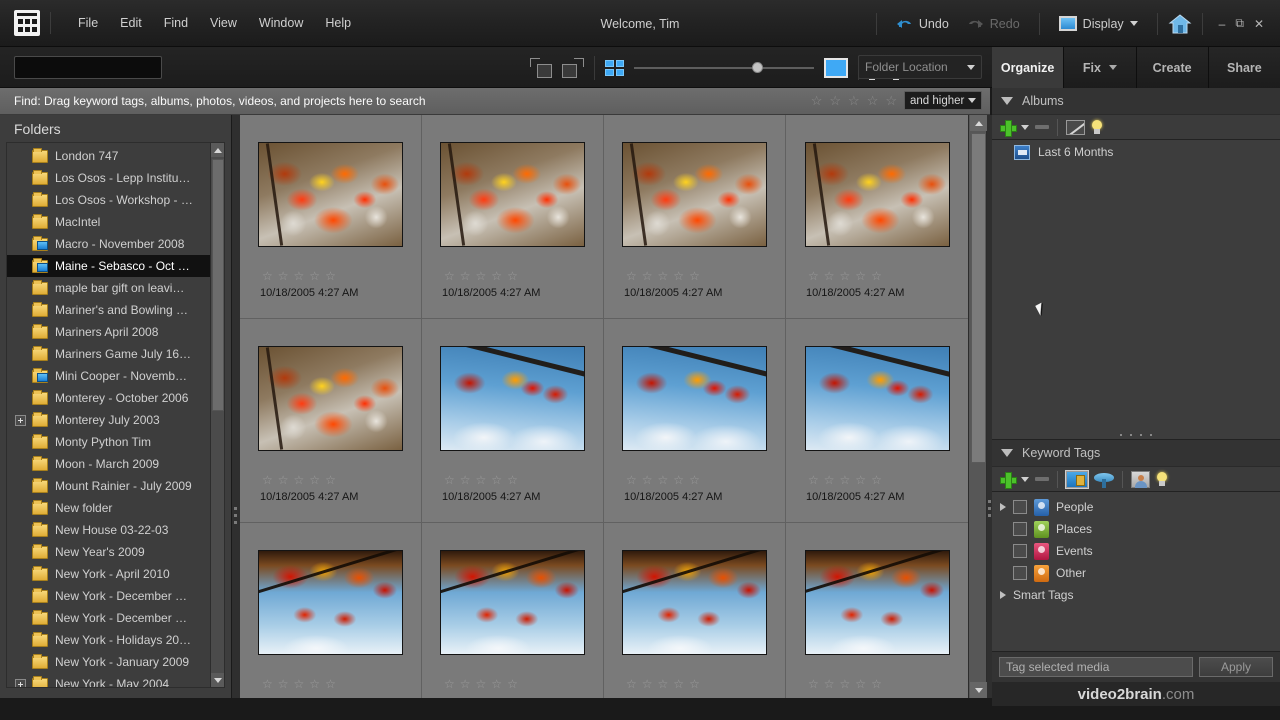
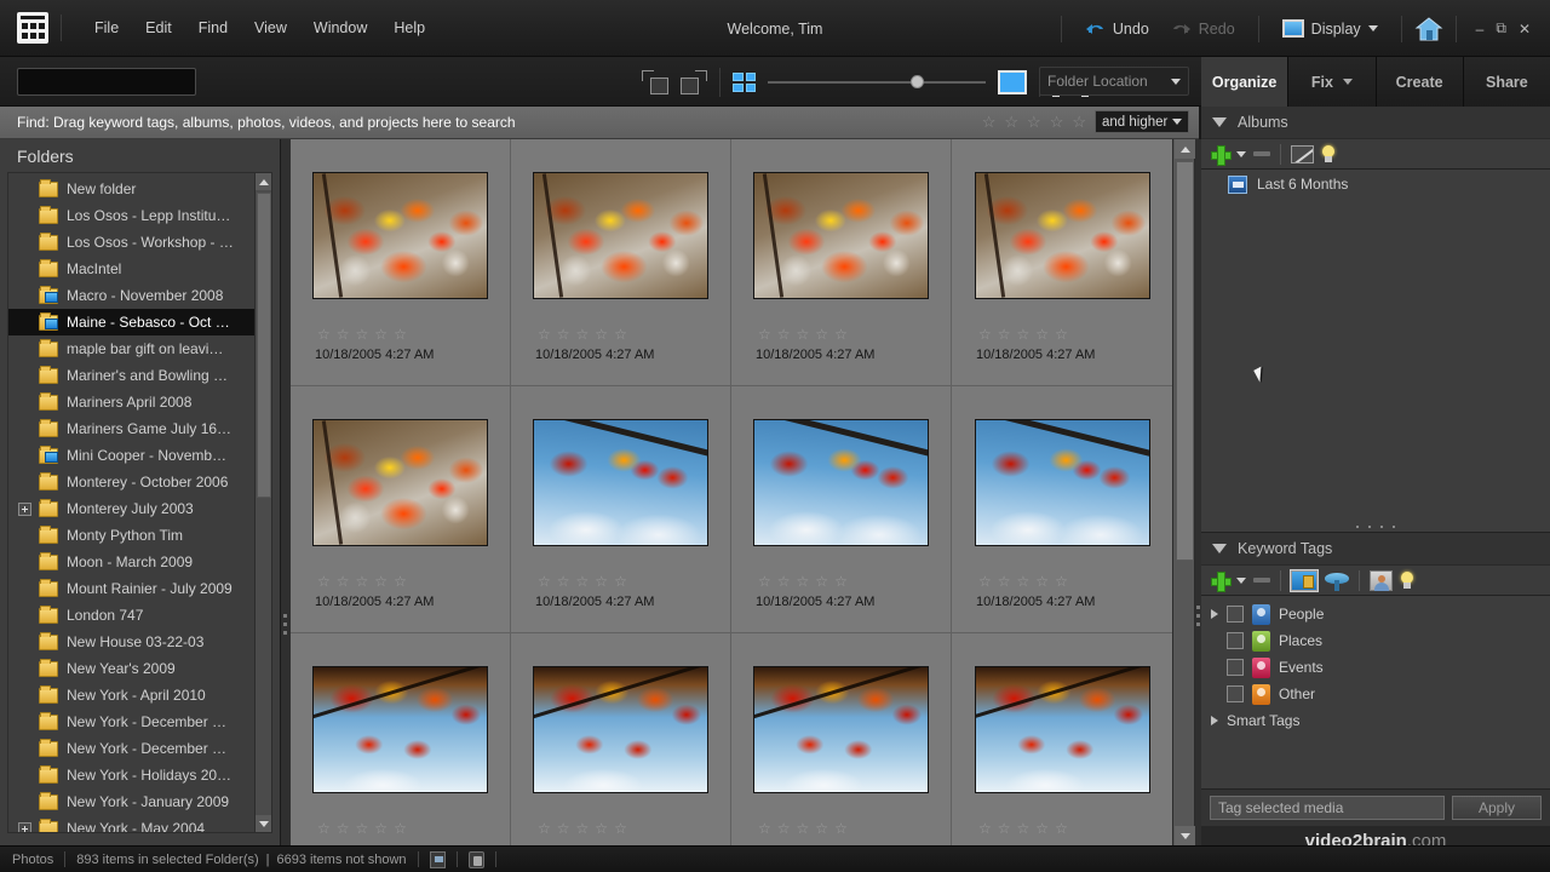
  File
  Edit
  Find
  View
  Window
  Help
  Welcome, Tim
  Undo
  Redo
  Display
  –
  ⧉
  ✕
  Folder Location
  Find: Drag keyword tags, albums, photos, videos, and projects here to search
  ☆
  ☆
  and higher
  Folders
- London 747
+ New folder
  Los Osos - Lepp Institu…
  Los Osos - Workshop - …
  MacIntel
  Macro - November 2008
  Maine - Sebasco - Oct …
  maple bar gift on leavi…
  Mariner's and Bowling …
  Mariners April 2008
  Mariners Game July 16…
  Mini Cooper - Novemb…
  Monterey - October 2006
  Monterey July 2003
  Monty Python Tim
  Moon - March 2009
  Mount Rainier - July 2009
- New folder
+ London 747
  New House 03-22-03
  New Year's 2009
  New York - April 2010
  New York - December …
  New York - December …
  New York - Holidays 20…
  New York - January 2009
  New York - May 2004
  10/18/2005 4:27 AM
  10/18/2005 4:27 AM
  10/18/2005 4:27 AM
  10/18/2005 4:27 AM
  10/18/2005 4:27 AM
  10/18/2005 4:27 AM
  10/18/2005 4:27 AM
  10/18/2005 4:27 AM
  Organize
  Fix
  Create
  Share
  Albums
  Last 6 Months
  Keyword Tags
  People
  Places
  Events
  Other
  Smart Tags
  Tag selected media
  Apply
  video2brain
  .com
+ Photos
+ 893 items in selected Folder(s)
+ |
+ 6693 items not shown
